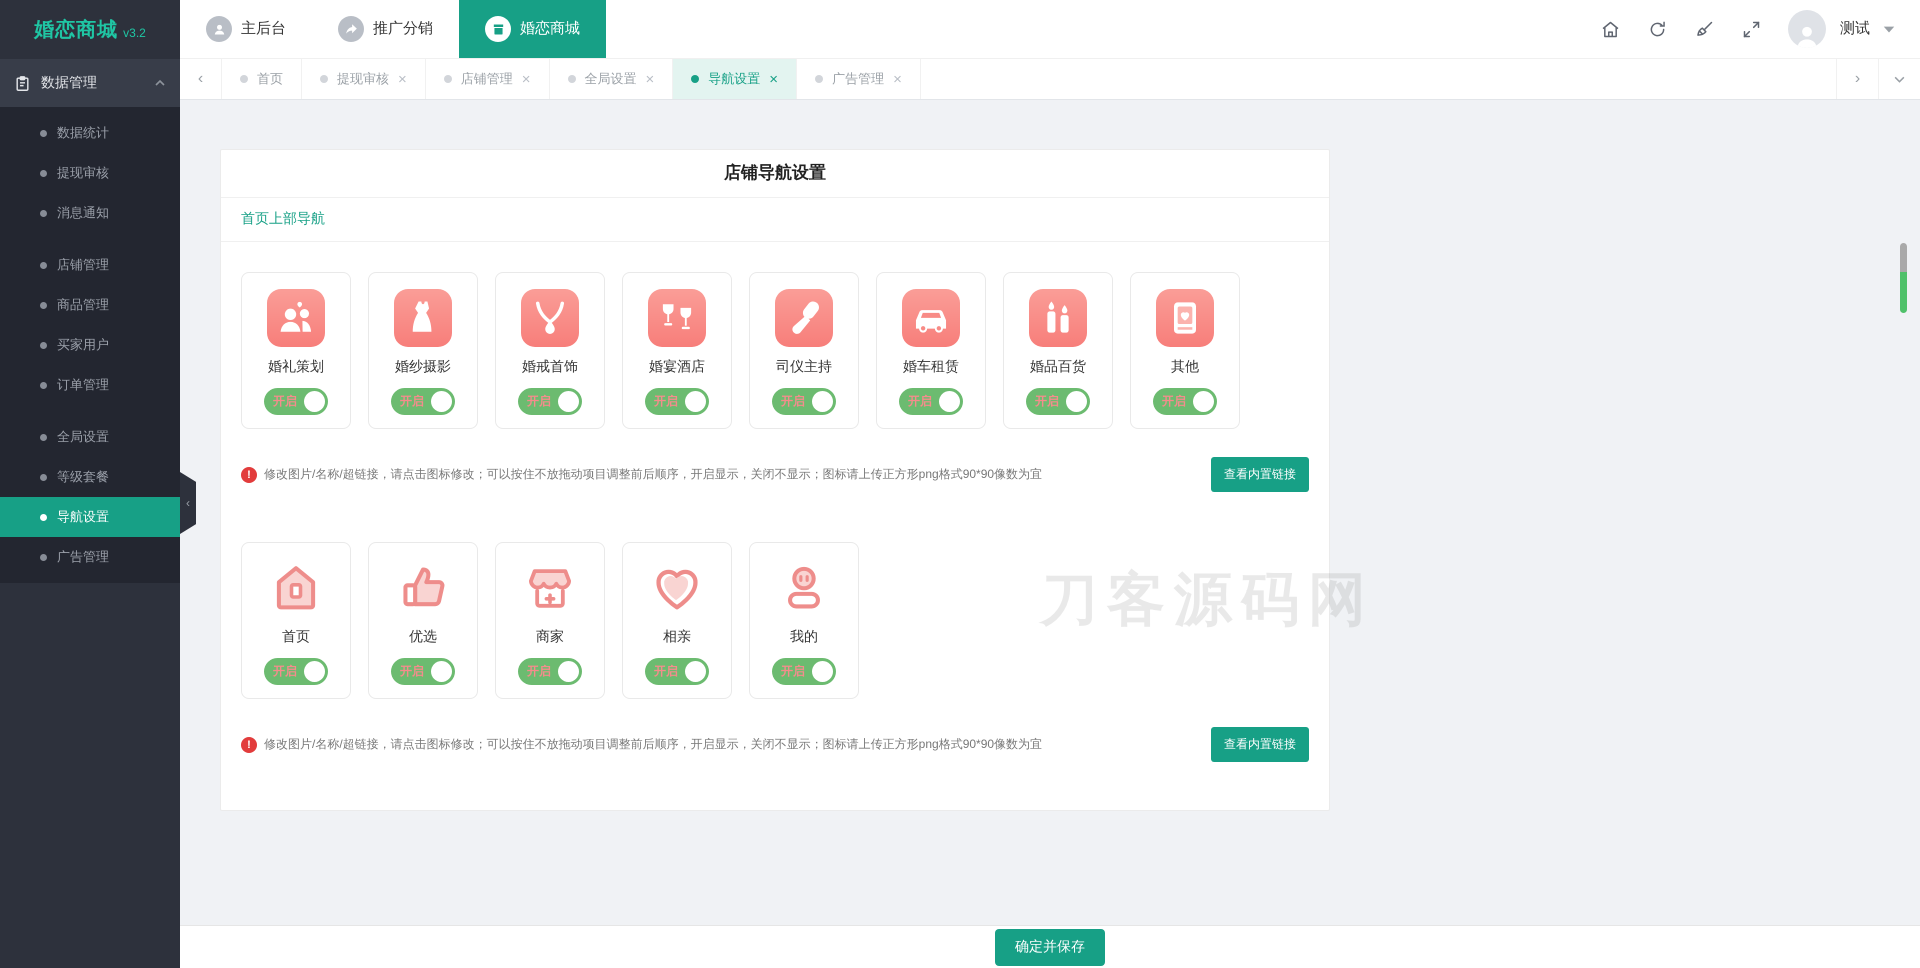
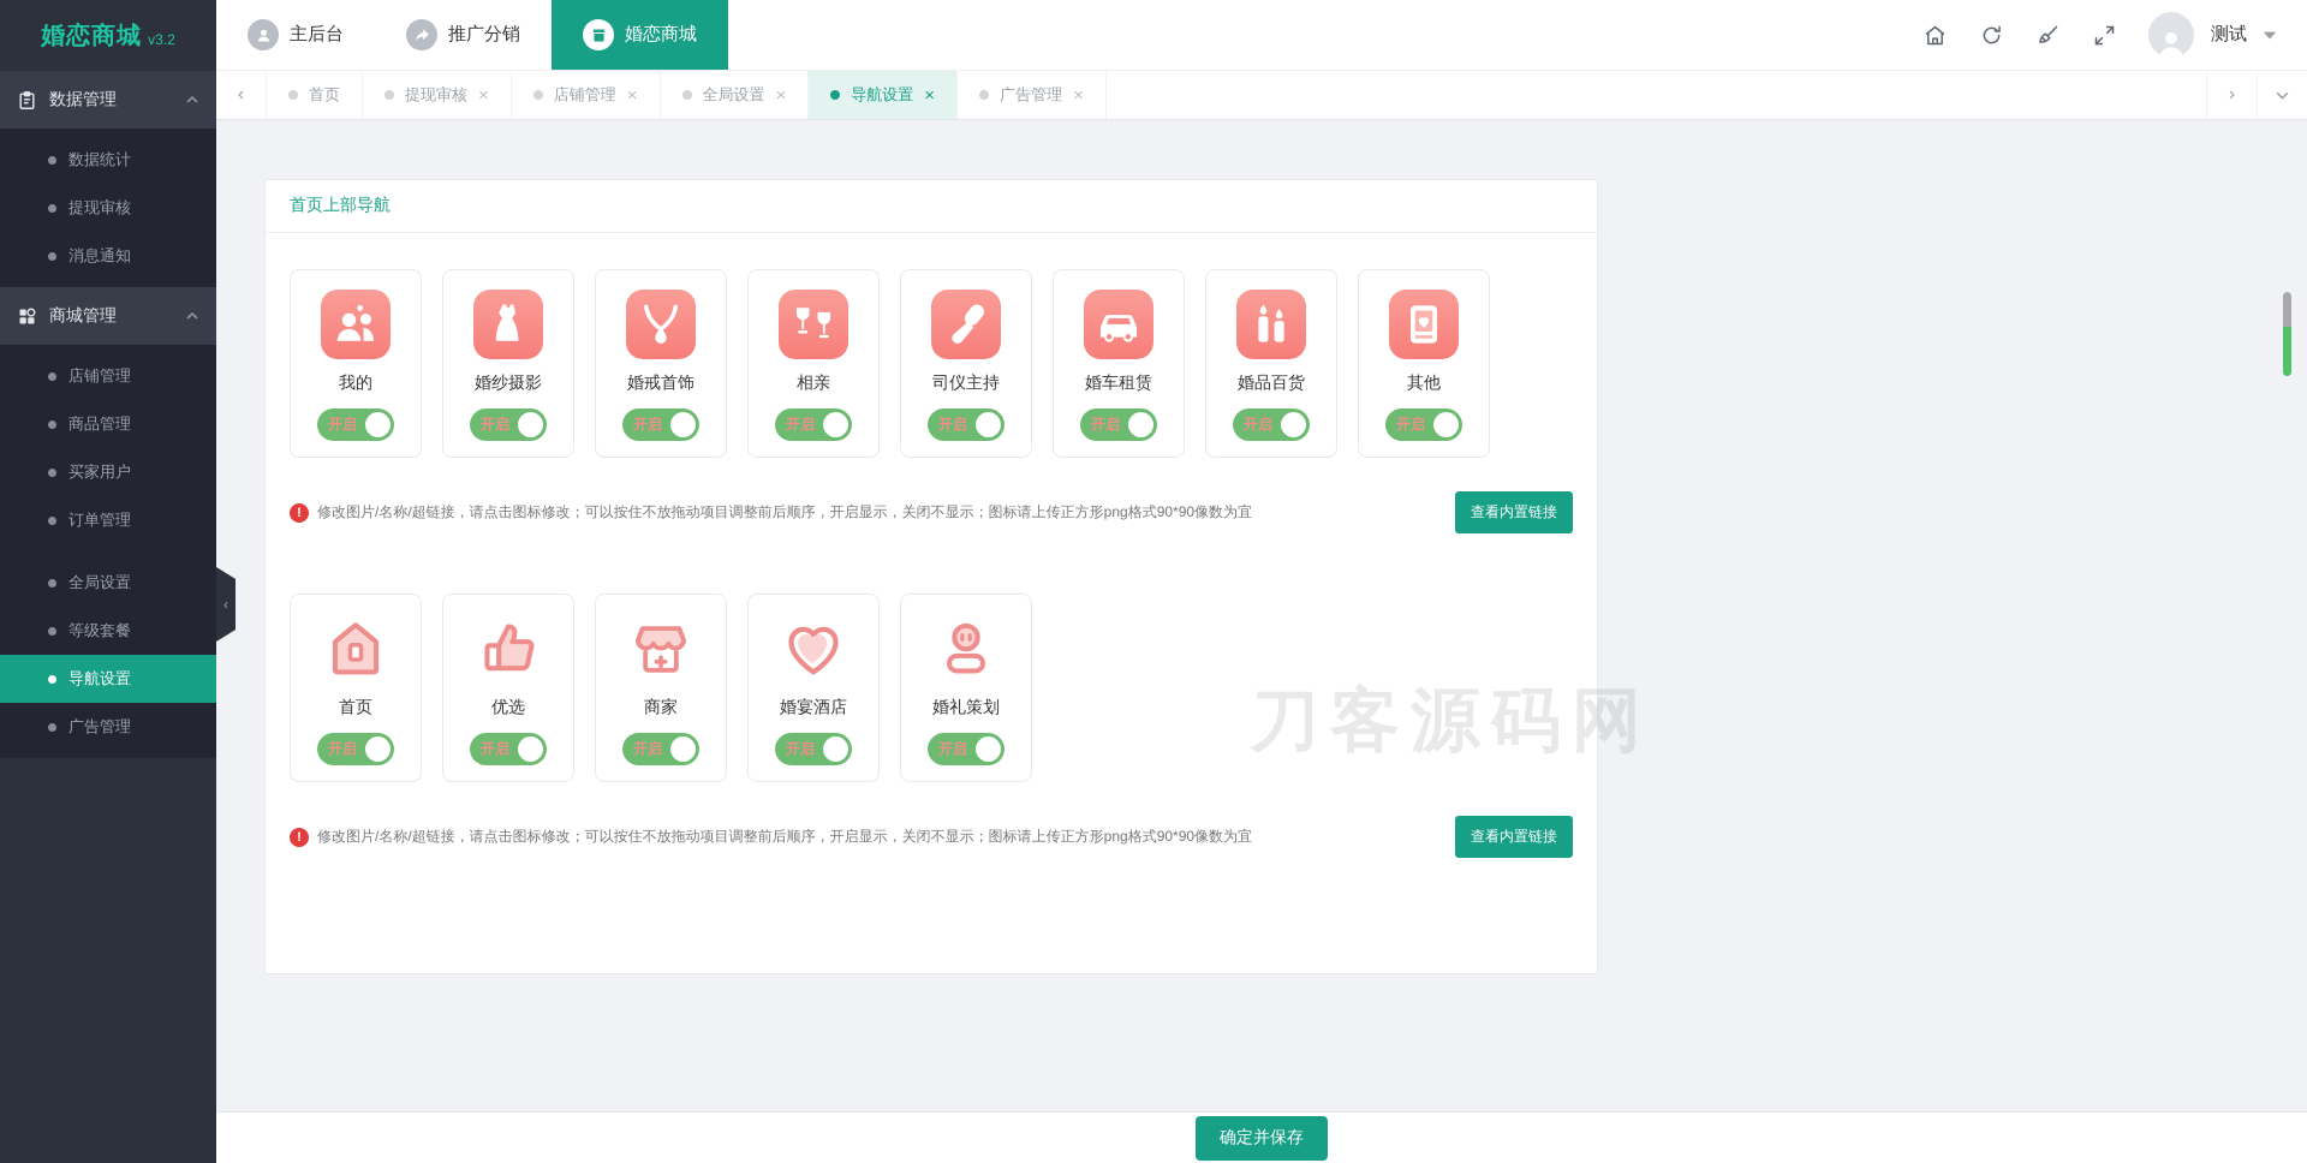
  婚恋商城
  v3.2
  数据管理
  数据统计
  提现审核
  消息通知
+ 商城管理
  店铺管理
  商品管理
  买家用户
  订单管理
  全局设置
  等级套餐
  导航设置
  广告管理
  ‹
  主后台
  推广分销
  婚恋商城
  测试
  ‹
  首页
  提现审核
  ×
  店铺管理
  ×
  全局设置
  ×
  导航设置
  ×
  广告管理
  ×
  ›
- 店铺导航设置
  首页上部导航
- 婚礼策划
+ 我的
  开启
  婚纱摄影
  开启
  婚戒首饰
  开启
- 婚宴酒店
+ 相亲
  开启
  司仪主持
  开启
  婚车租赁
  开启
  婚品百货
  开启
  其他
  开启
  !
  修改图片/名称/超链接，请点击图标修改；可以按住不放拖动项目调整前后顺序，开启显示，关闭不显示；图标请上传正方形png格式90*90像数为宜
  查看内置链接
  首页
  开启
  优选
  开启
  商家
  开启
- 相亲
+ 婚宴酒店
  开启
- 我的
+ 婚礼策划
  开启
  !
  修改图片/名称/超链接，请点击图标修改；可以按住不放拖动项目调整前后顺序，开启显示，关闭不显示；图标请上传正方形png格式90*90像数为宜
  查看内置链接
  刀客源码网
  确定并保存
